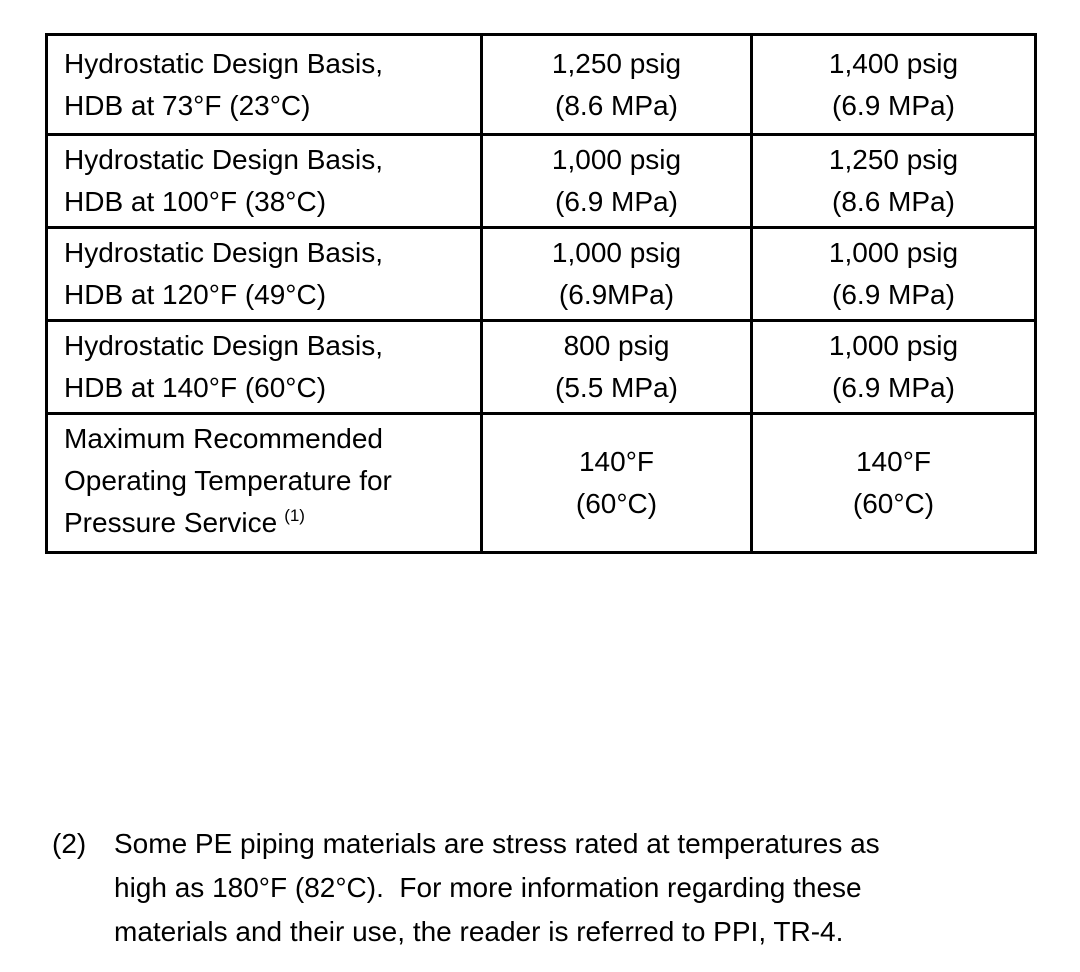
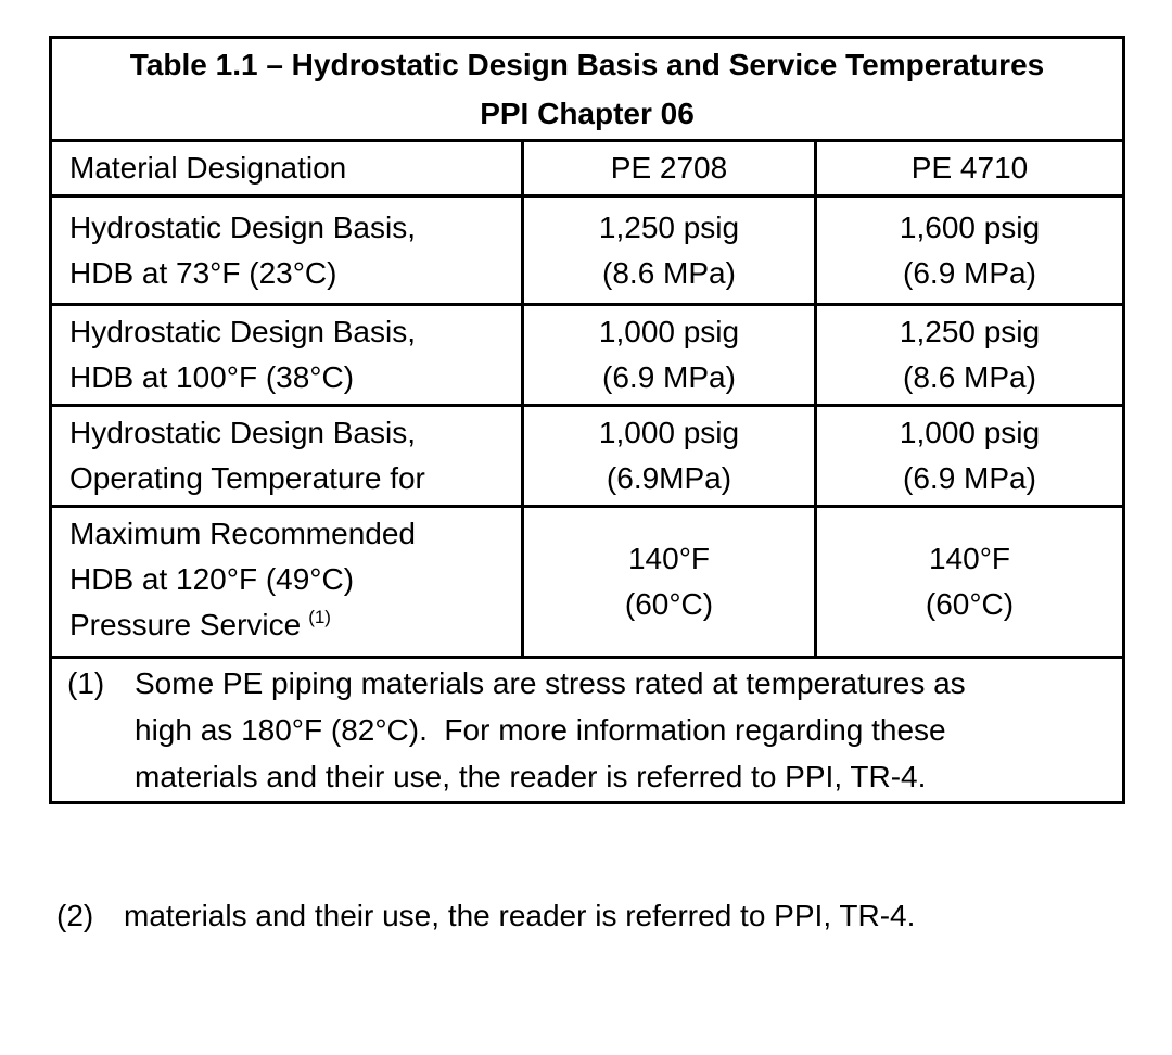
+ Table 1.1 – Hydrostatic Design Basis and Service Temperatures PPI Chapter 06
+ Material Designation	PE 2708	PE 4710
- Hydrostatic Design Basis, HDB at 73°F (23°C)	1,250 psig (8.6 MPa)	1,400 psig (6.9 MPa)
+ Hydrostatic Design Basis, HDB at 73°F (23°C)	1,250 psig (8.6 MPa)	1,600 psig (6.9 MPa)
  Hydrostatic Design Basis, HDB at 100°F (38°C)	1,000 psig (6.9 MPa)	1,250 psig (8.6 MPa)
- Hydrostatic Design Basis, HDB at 120°F (49°C)	1,000 psig (6.9MPa)	1,000 psig (6.9 MPa)
+ Hydrostatic Design Basis, Operating Temperature for	1,000 psig (6.9MPa)	1,000 psig (6.9 MPa)
- Hydrostatic Design Basis, HDB at 140°F (60°C)	800 psig (5.5 MPa)	1,000 psig (6.9 MPa)
- Maximum Recommended Operating Temperature for Pressure Service (1)	140°F (60°C)	140°F (60°C)
+ Maximum Recommended HDB at 120°F (49°C) Pressure Service (1)	140°F (60°C)	140°F (60°C)
+ (1) Some PE piping materials are stress rated at temperatures as high as 180°F (82°C). For more information regarding these materials and their use, the reader is referred to PPI, TR-4.
  (2)
- Some PE piping materials are stress rated at temperatures as
- high as 180°F (82°C). For more information regarding these
  materials and their use, the reader is referred to PPI, TR-4.
